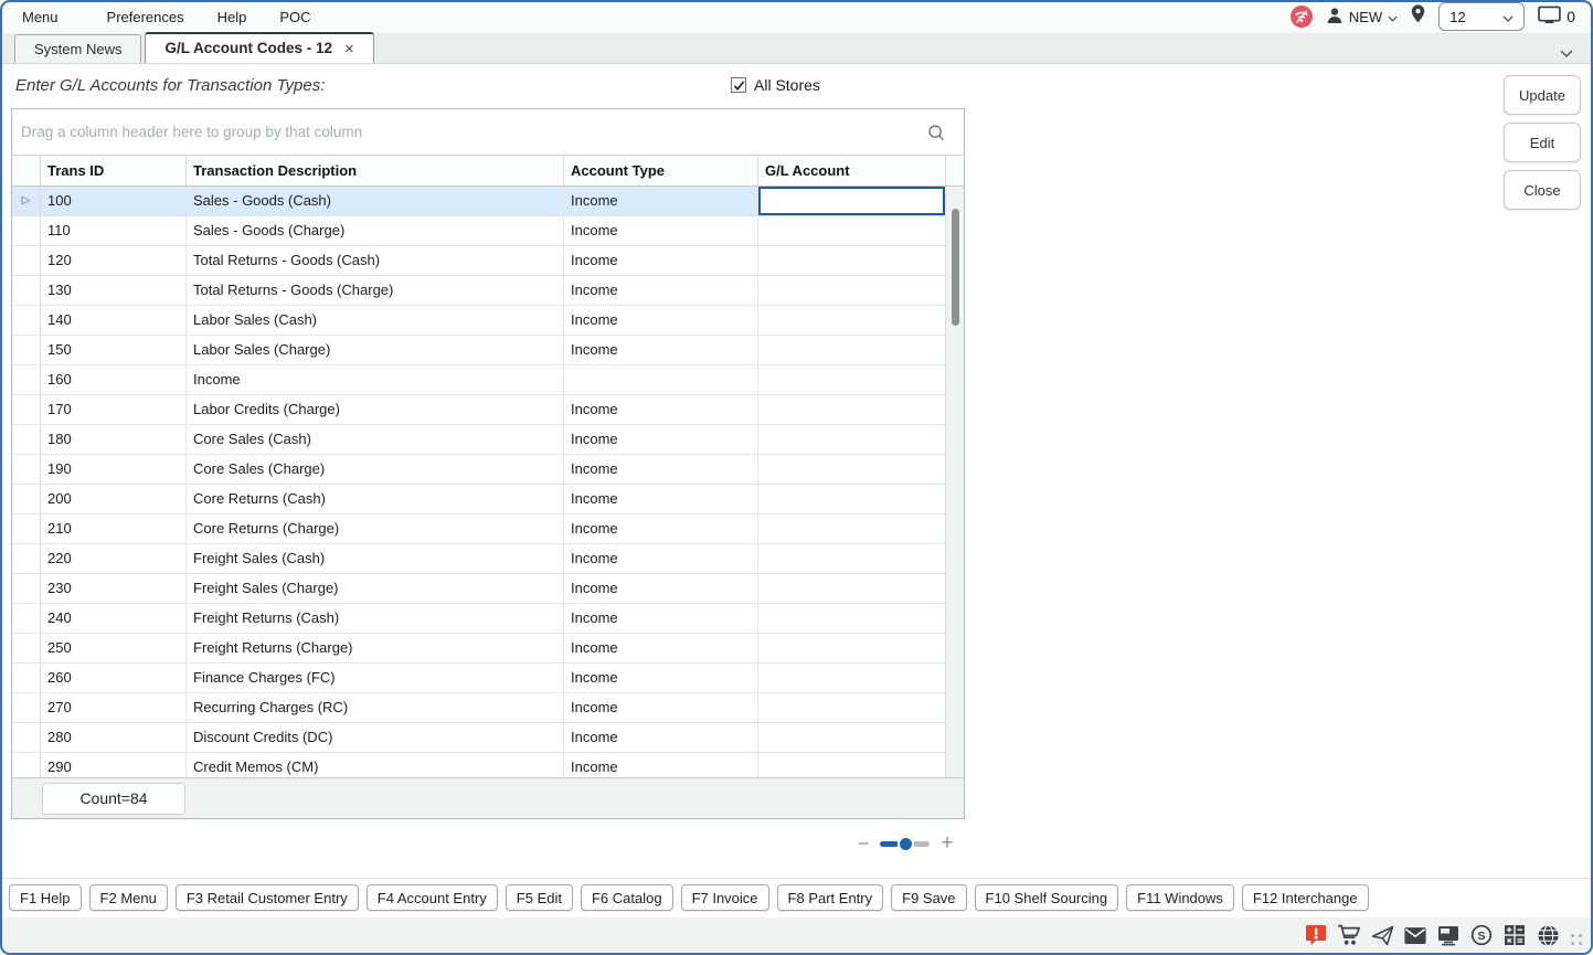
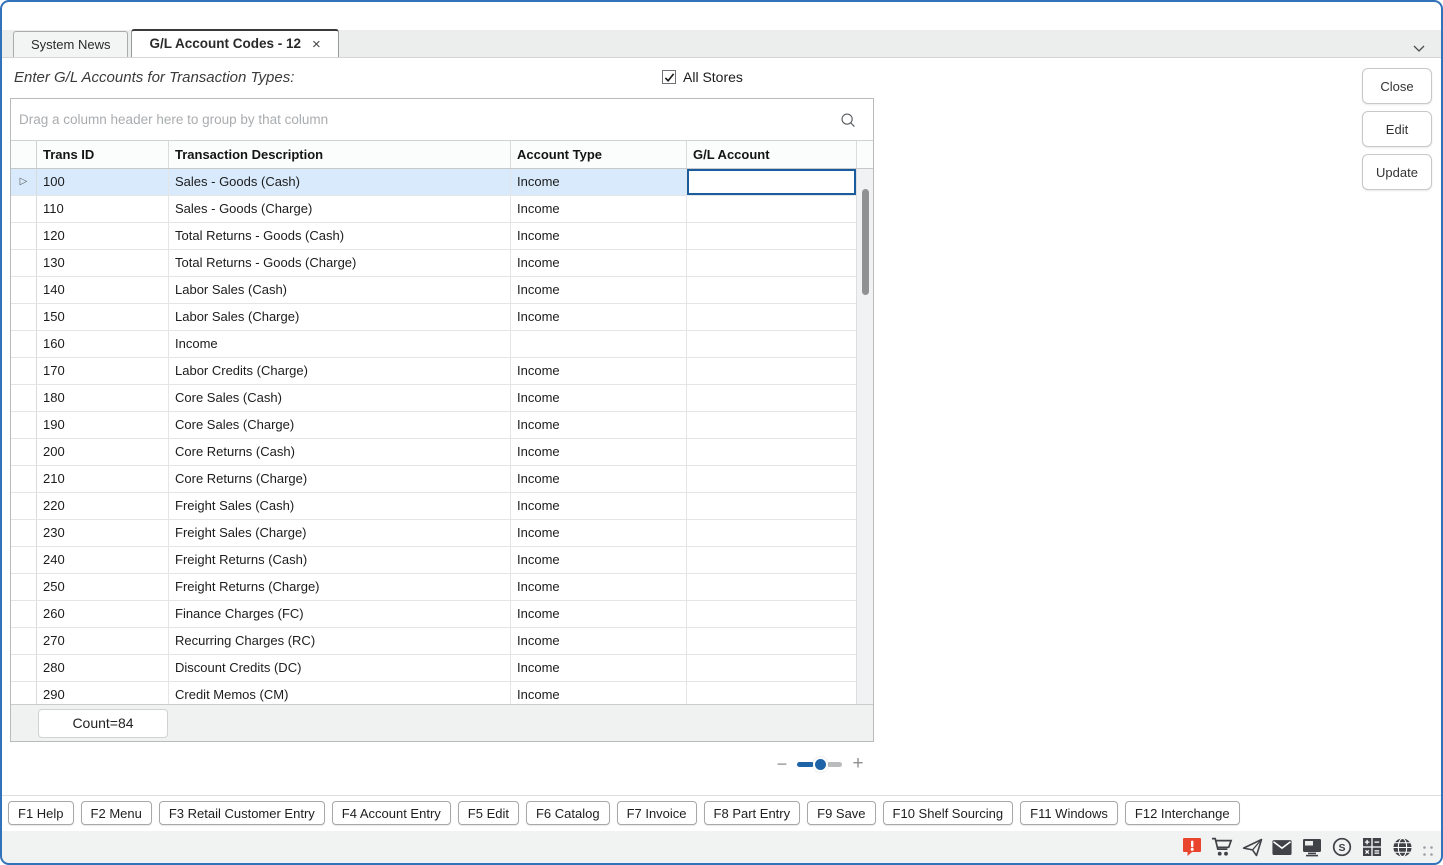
- Menu
- Preferences
- Help
- POC
- NEW
- 12
- 0
  System News
  G/L Account Codes - 12
  ×
  Enter G/L Accounts for Transaction Types:
  All Stores
- Update
+ Close
  Edit
- Close
+ Update
  Drag a column header here to group by that column
  Trans ID
  Transaction Description
  Account Type
  G/L Account
  100
  Sales - Goods (Cash)
  Income
  110
  Sales - Goods (Charge)
  Income
  120
  Total Returns - Goods (Cash)
  Income
  130
  Total Returns - Goods (Charge)
  Income
  140
  Labor Sales (Cash)
  Income
  150
  Labor Sales (Charge)
  Income
  160
  Income
  170
  Labor Credits (Charge)
  Income
  180
  Core Sales (Cash)
  Income
  190
  Core Sales (Charge)
  Income
  200
  Core Returns (Cash)
  Income
  210
  Core Returns (Charge)
  Income
  220
  Freight Sales (Cash)
  Income
  230
  Freight Sales (Charge)
  Income
  240
  Freight Returns (Cash)
  Income
  250
  Freight Returns (Charge)
  Income
  260
  Finance Charges (FC)
  Income
  270
  Recurring Charges (RC)
  Income
  280
  Discount Credits (DC)
  Income
  290
  Credit Memos (CM)
  Income
  Count=84
  −
  +
  F1 Help
  F2 Menu
  F3 Retail Customer Entry
  F4 Account Entry
  F5 Edit
  F6 Catalog
  F7 Invoice
  F8 Part Entry
  F9 Save
  F10 Shelf Sourcing
  F11 Windows
  F12 Interchange
  S
